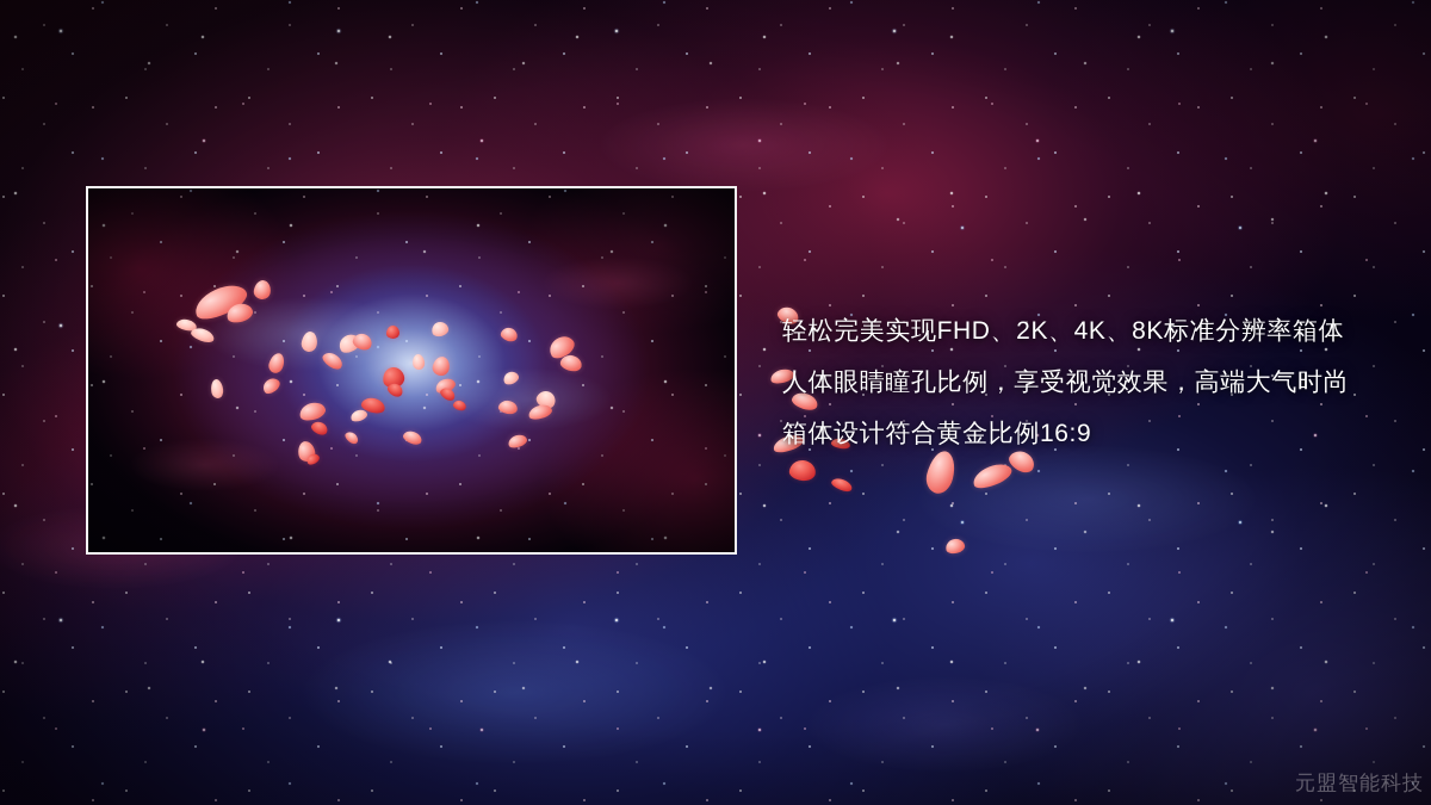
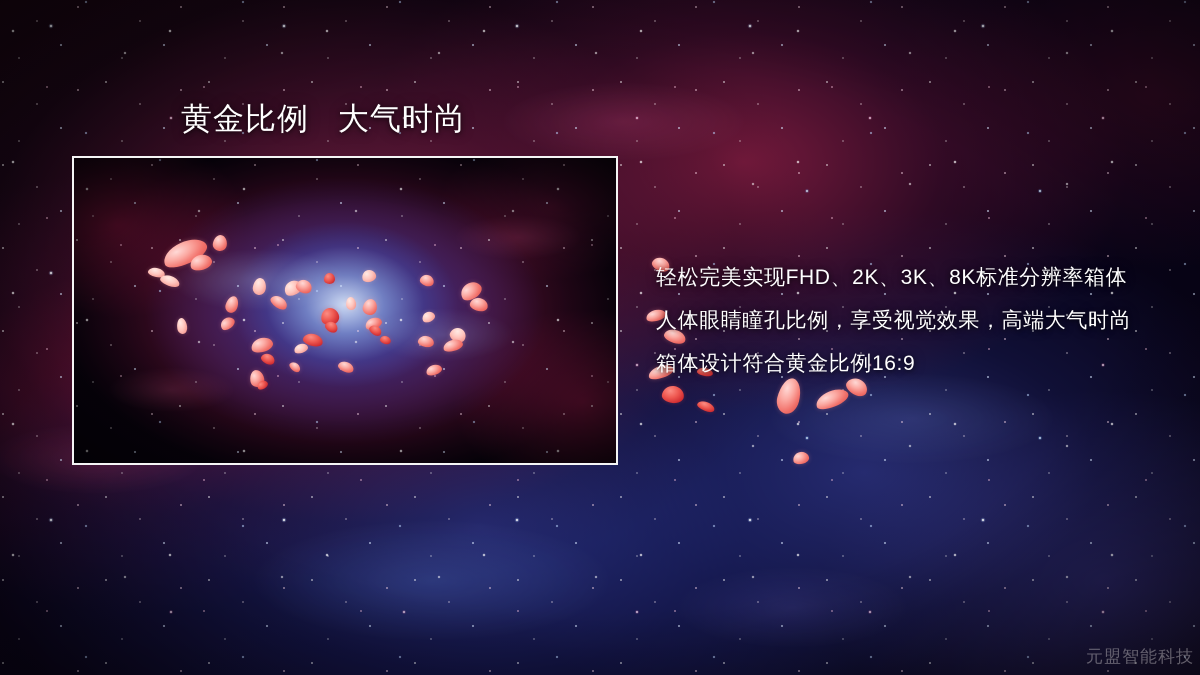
+ 黄金比例 大气时尚
- 轻松完美实现FHD、2K、4K、8K标准分辨率箱体
+ 轻松完美实现FHD、2K、3K、8K标准分辨率箱体
  人体眼睛瞳孔比例，享受视觉效果，高端大气时尚
  箱体设计符合黄金比例16:9
  元盟智能科技
